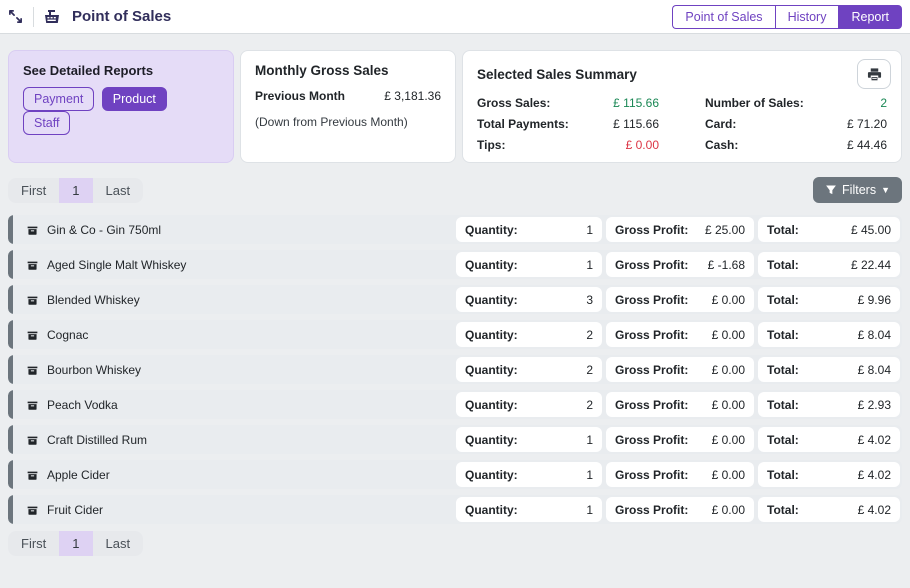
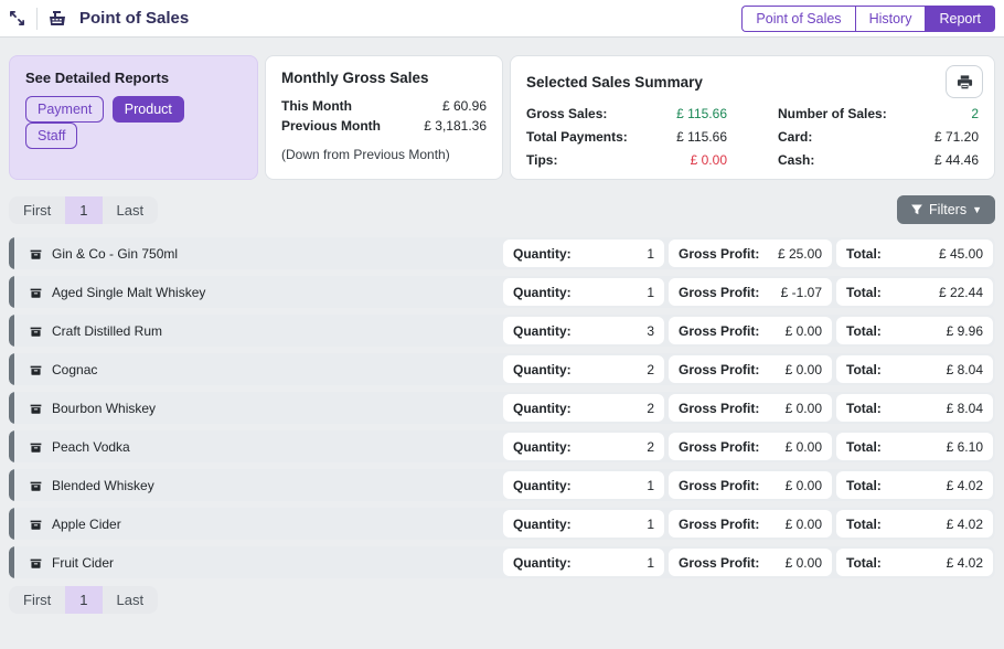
  Point of Sales
  Point of Sales
  History
  Report
  See Detailed Reports
  Payment Product Staff
  Monthly Gross Sales
+ This Month
+ £ 60.96
  Previous Month
  £ 3,181.36
  (Down from Previous Month)
  Selected Sales Summary
  Gross Sales:
  £ 115.66
  Number of Sales:
  2
  Total Payments:
  £ 115.66
  Card:
  £ 71.20
  Tips:
  £ 0.00
  Cash:
  £ 44.46
  First
  1
  Last
  Filters
  ▼
  Gin & Co - Gin 750ml
  Quantity:
  1
  Gross Profit:
  £ 25.00
  Total:
  £ 45.00
  Aged Single Malt Whiskey
  Quantity:
  1
  Gross Profit:
- £ -1.68
+ £ -1.07
  Total:
  £ 22.44
- Blended Whiskey
+ Craft Distilled Rum
  Quantity:
  3
  Gross Profit:
  £ 0.00
  Total:
  £ 9.96
  Cognac
  Quantity:
  2
  Gross Profit:
  £ 0.00
  Total:
  £ 8.04
  Bourbon Whiskey
  Quantity:
  2
  Gross Profit:
  £ 0.00
  Total:
  £ 8.04
  Peach Vodka
  Quantity:
  2
  Gross Profit:
  £ 0.00
  Total:
- £ 2.93
+ £ 6.10
- Craft Distilled Rum
+ Blended Whiskey
  Quantity:
  1
  Gross Profit:
  £ 0.00
  Total:
  £ 4.02
  Apple Cider
  Quantity:
  1
  Gross Profit:
  £ 0.00
  Total:
  £ 4.02
  Fruit Cider
  Quantity:
  1
  Gross Profit:
  £ 0.00
  Total:
  £ 4.02
  First
  1
  Last
